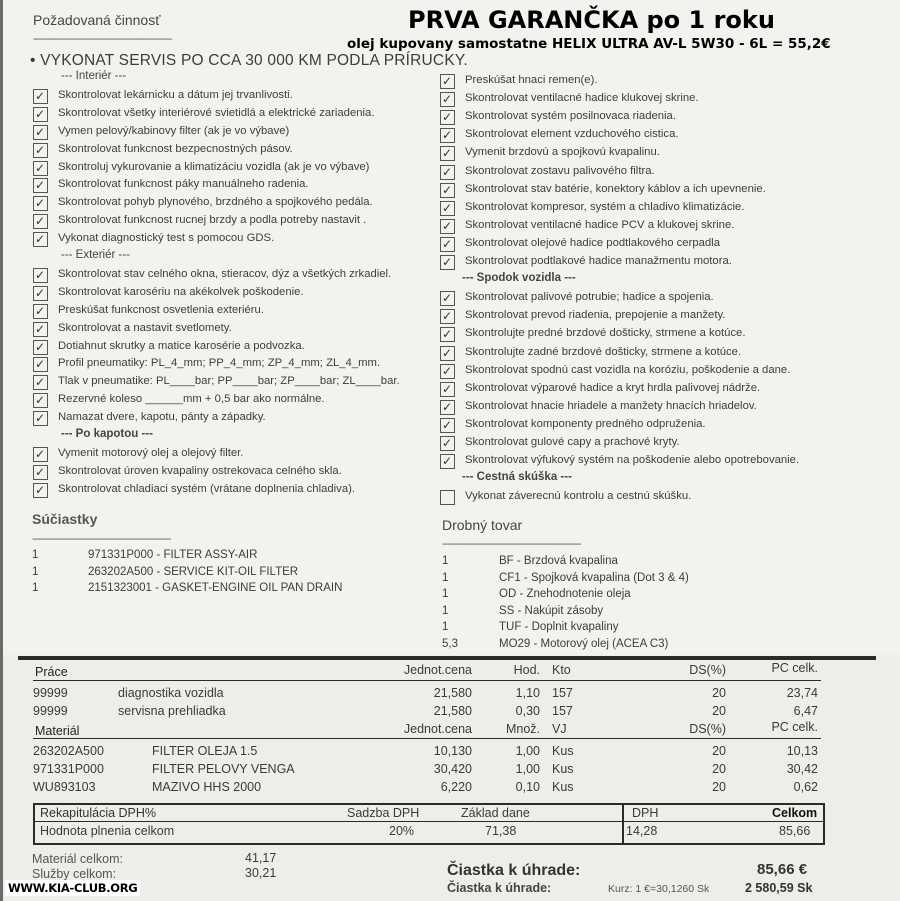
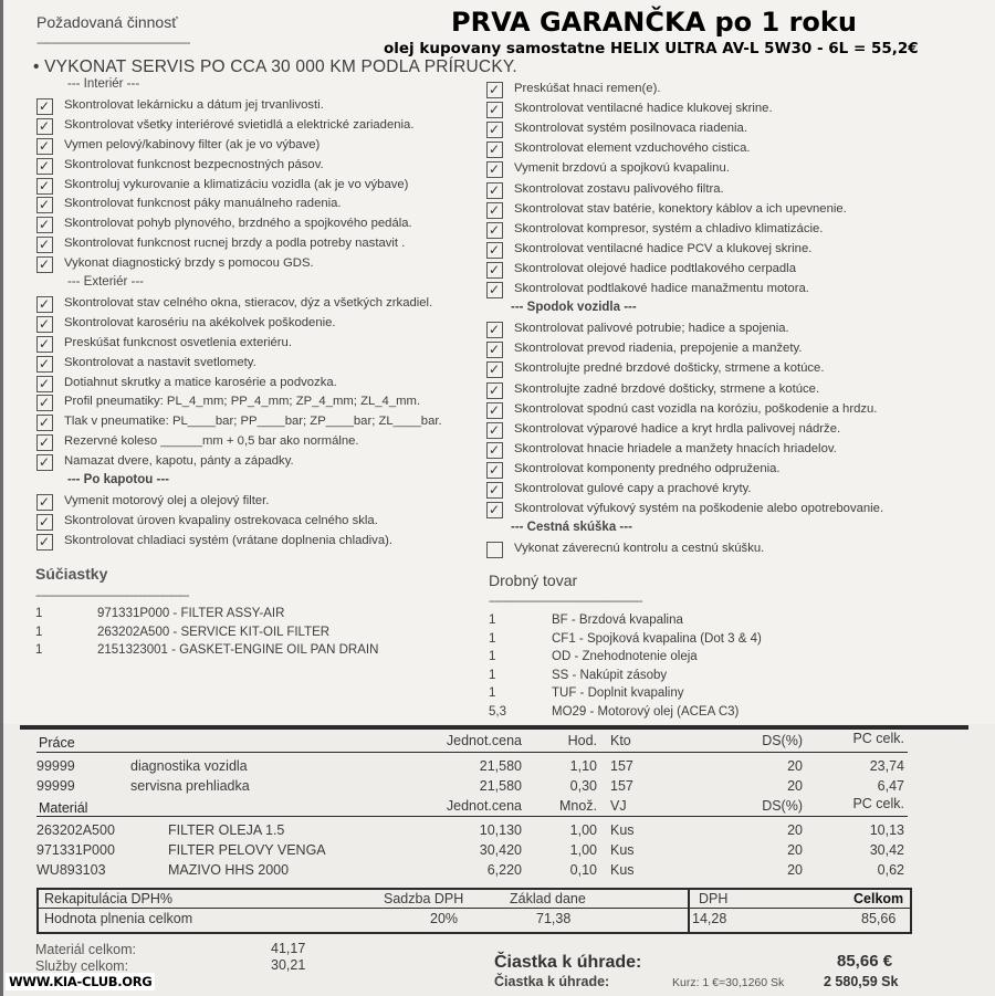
  Požadovaná činnosť
  ----------------------------------------------------
  PRVA GARANČKA po 1 roku
  olej kupovany samostatne HELIX ULTRA AV-L 5W30 - 6L = 55,2€
  • VYKONAT SERVIS PO CCA 30 000 KM PODLA PRÍRUCKY.
  --- Interiér ---
  ✓
  Skontrolovat lekárnicku a dátum jej trvanlivosti.
  ✓
  Skontrolovat všetky interiérové svietidlá a elektrické zariadenia.
  ✓
  Vymen pelový/kabinovy filter (ak je vo výbave)
  ✓
  Skontrolovat funkcnost bezpecnostných pásov.
  ✓
  Skontroluj vykurovanie a klimatizáciu vozidla (ak je vo výbave)
  ✓
  Skontrolovat funkcnost páky manuálneho radenia.
  ✓
  Skontrolovat pohyb plynového, brzdného a spojkového pedála.
  ✓
  Skontrolovat funkcnost rucnej brzdy a podla potreby nastavit .
  ✓
- Vykonat diagnostický test s pomocou GDS.
+ Vykonat diagnostický brzdy s pomocou GDS.
  --- Exteriér ---
  ✓
  Skontrolovat stav celného okna, stieracov, dýz a všetkých zrkadiel.
  ✓
  Skontrolovat karosériu na akékolvek poškodenie.
  ✓
  Preskúšat funkcnost osvetlenia exteriéru.
  ✓
  Skontrolovat a nastavit svetlomety.
  ✓
  Dotiahnut skrutky a matice karosérie a podvozka.
  ✓
  Profil pneumatiky: PL_4_mm; PP_4_mm; ZP_4_mm; ZL_4_mm.
  ✓
  Tlak v pneumatike: PL____bar; PP____bar; ZP____bar; ZL____bar.
  ✓
  Rezervné koleso ______mm + 0,5 bar ako normálne.
  ✓
  Namazat dvere, kapotu, pánty a západky.
  --- Po kapotou ---
  ✓
  Vymenit motorový olej a olejový filter.
  ✓
  Skontrolovat úroven kvapaliny ostrekovaca celného skla.
  ✓
  Skontrolovat chladiaci systém (vrátane doplnenia chladiva).
  ✓
  Preskúšat hnaci remen(e).
  ✓
  Skontrolovat ventilacné hadice klukovej skrine.
  ✓
  Skontrolovat systém posilnovaca riadenia.
  ✓
  Skontrolovat element vzduchového cistica.
  ✓
  Vymenit brzdovú a spojkovú kvapalinu.
  ✓
  Skontrolovat zostavu palivového filtra.
  ✓
  Skontrolovat stav batérie, konektory káblov a ich upevnenie.
  ✓
  Skontrolovat kompresor, systém a chladivo klimatizácie.
  ✓
  Skontrolovat ventilacné hadice PCV a klukovej skrine.
  ✓
  Skontrolovat olejové hadice podtlakového cerpadla
  ✓
  Skontrolovat podtlakové hadice manažmentu motora.
  --- Spodok vozidla ---
  ✓
  Skontrolovat palivové potrubie; hadice a spojenia.
  ✓
  Skontrolovat prevod riadenia, prepojenie a manžety.
  ✓
  Skontrolujte predné brzdové došticky, strmene a kotúce.
  ✓
  Skontrolujte zadné brzdové došticky, strmene a kotúce.
  ✓
- Skontrolovat spodnú cast vozidla na koróziu, poškodenie a dane.
+ Skontrolovat spodnú cast vozidla na koróziu, poškodenie a hrdzu.
  ✓
  Skontrolovat výparové hadice a kryt hrdla palivovej nádrže.
  ✓
  Skontrolovat hnacie hriadele a manžety hnacích hriadelov.
  ✓
  Skontrolovat komponenty predného odpruženia.
  ✓
  Skontrolovat gulové capy a prachové kryty.
  ✓
  Skontrolovat výfukový systém na poškodenie alebo opotrebovanie.
  --- Cestná skúška ---
  Vykonat záverecnú kontrolu a cestnú skúšku.
  Súčiastky
  ----------------------------------------------------
  1
  971331P000 - FILTER ASSY-AIR
  1
  263202A500 - SERVICE KIT-OIL FILTER
  1
  2151323001 - GASKET-ENGINE OIL PAN DRAIN
  Drobný tovar
  ----------------------------------------------------
  1
  BF - Brzdová kvapalina
  1
  CF1 - Spojková kvapalina (Dot 3 & 4)
  1
  OD - Znehodnotenie oleja
  1
  SS - Nakúpit zásoby
  1
  TUF - Doplnit kvapaliny
  5,3
  MO29 - Motorový olej (ACEA C3)
  Práce
  Jednot.cena
  Hod.
  Kto
  DS(%)
  PC celk.
  99999
  diagnostika vozidla
  21,580
  1,10
  157
  20
  23,74
  99999
  servisna prehliadka
  21,580
  0,30
  157
  20
  6,47
  Materiál
  Jednot.cena
  Množ.
  VJ
  DS(%)
  PC celk.
  263202A500
  FILTER OLEJA 1.5
  10,130
  1,00
  Kus
  20
  10,13
  971331P000
  FILTER PELOVY VENGA
  30,420
  1,00
  Kus
  20
  30,42
  WU893103
  MAZIVO HHS 2000
  6,220
  0,10
  Kus
  20
  0,62
  Rekapitulácia DPH%
  Sadzba DPH
  Základ dane
  DPH
  Celkom
  Hodnota plnenia celkom
  20%
  71,38
  14,28
  85,66
  Materiál celkom:
  41,17
  Služby celkom:
  30,21
  Čiastka k úhrade:
  85,66 €
  Čiastka k úhrade:
  Kurz: 1 €=30,1260 Sk
  2 580,59 Sk
  WWW.KIA-CLUB.ORG
